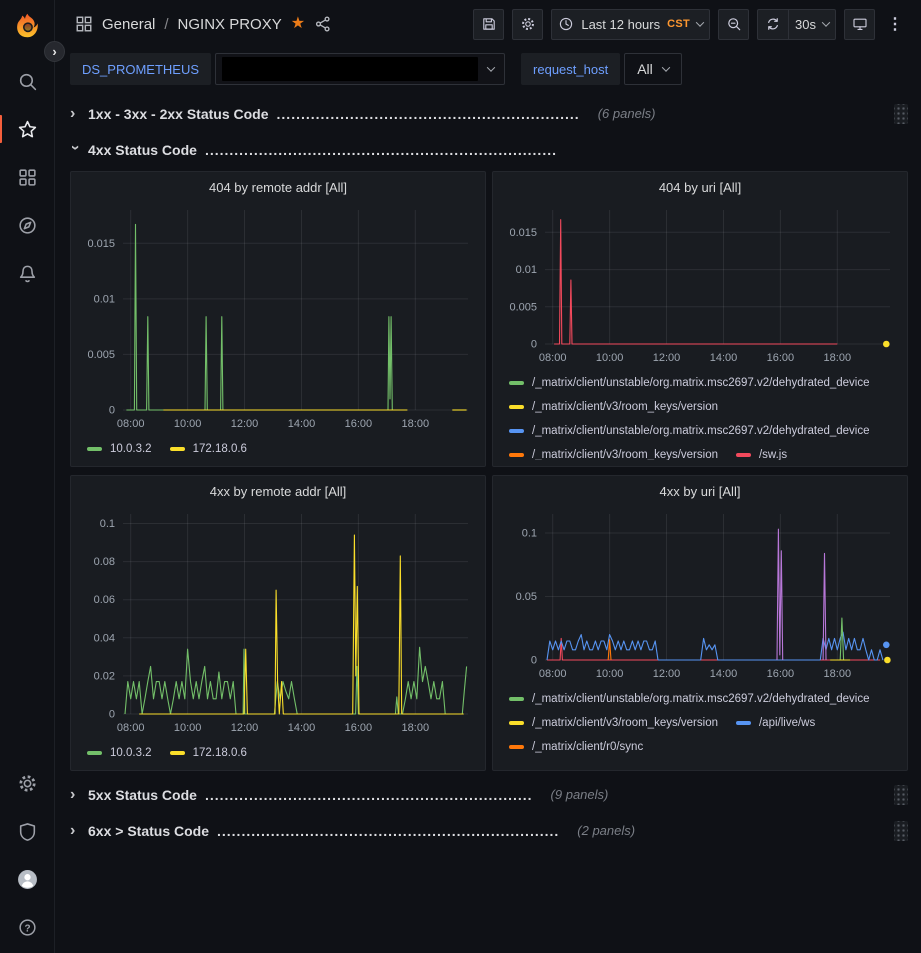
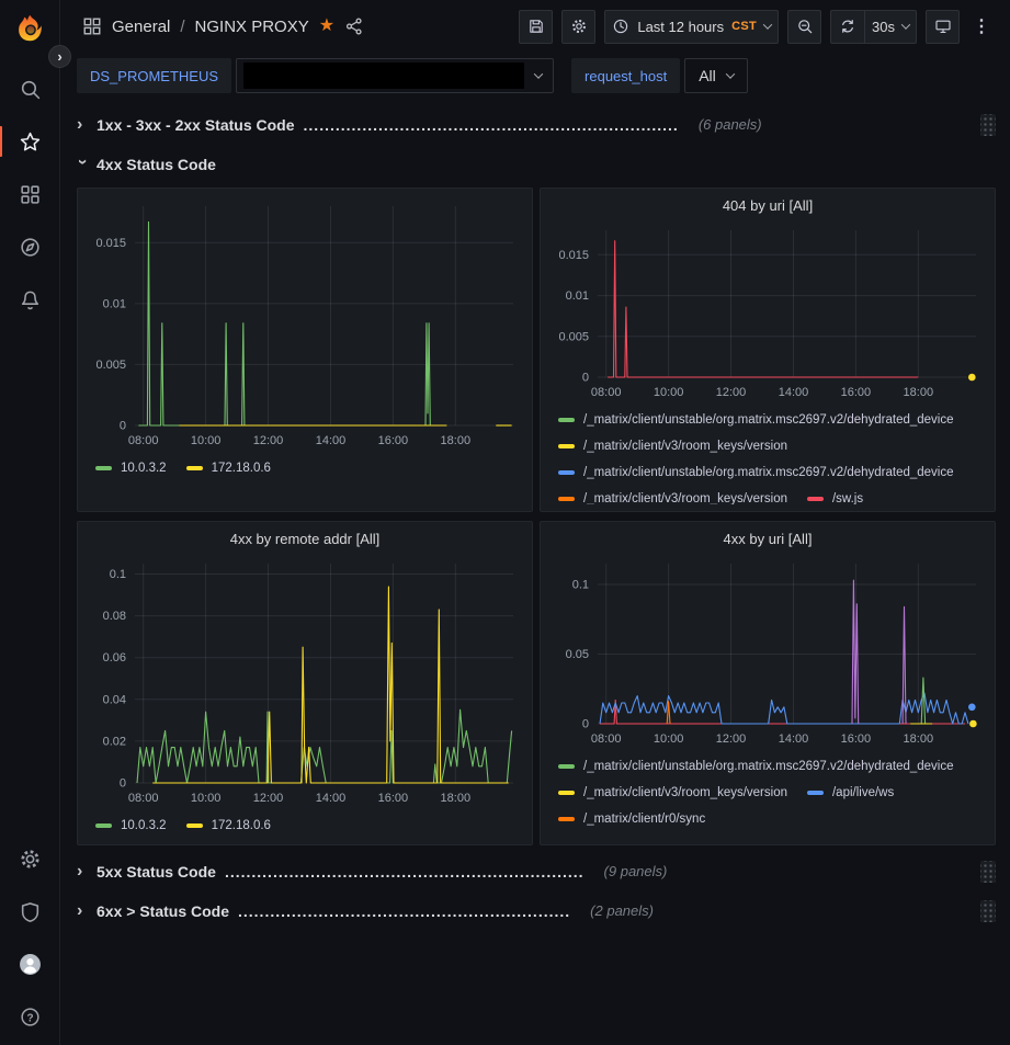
  ?
  ›
  General
  /
  NGINX PROXY
  ★
  Last 12 hours
  CST
  30s
  ⋮
  DS_PROMETHEUS
  request_host
  All
  ›
  1xx - 3xx - 2xx Status Code
- ..............................................................
+ ......................................................................
  (6 panels)
  4xx Status Code
- ........................................................................
- 404 by remote addr [All]
  0
  0.005
  0.01
  0.015
  08:00
  10:00
  12:00
  14:00
  16:00
  18:00
  10.0.3.2
  172.18.0.6
  404 by uri [All]
  0
  0.005
  0.01
  0.015
  08:00
  10:00
  12:00
  14:00
  16:00
  18:00
  /_matrix/client/unstable/org.matrix.msc2697.v2/dehydrated_device
  /_matrix/client/v3/room_keys/version
  /_matrix/client/unstable/org.matrix.msc2697.v2/dehydrated_device
  /_matrix/client/v3/room_keys/version
  /sw.js
  4xx by remote addr [All]
  0
  0.02
  0.04
  0.06
  0.08
  0.1
  08:00
  10:00
  12:00
  14:00
  16:00
  18:00
  10.0.3.2
  172.18.0.6
  4xx by uri [All]
  0
  0.05
  0.1
  08:00
  10:00
  12:00
  14:00
  16:00
  18:00
  /_matrix/client/unstable/org.matrix.msc2697.v2/dehydrated_device
  /_matrix/client/v3/room_keys/version
  /api/live/ws
  /_matrix/client/r0/sync
  ›
  5xx Status Code
  ...................................................................
  (9 panels)
  ›
  6xx > Status Code
- ......................................................................
+ ..............................................................
  (2 panels)
